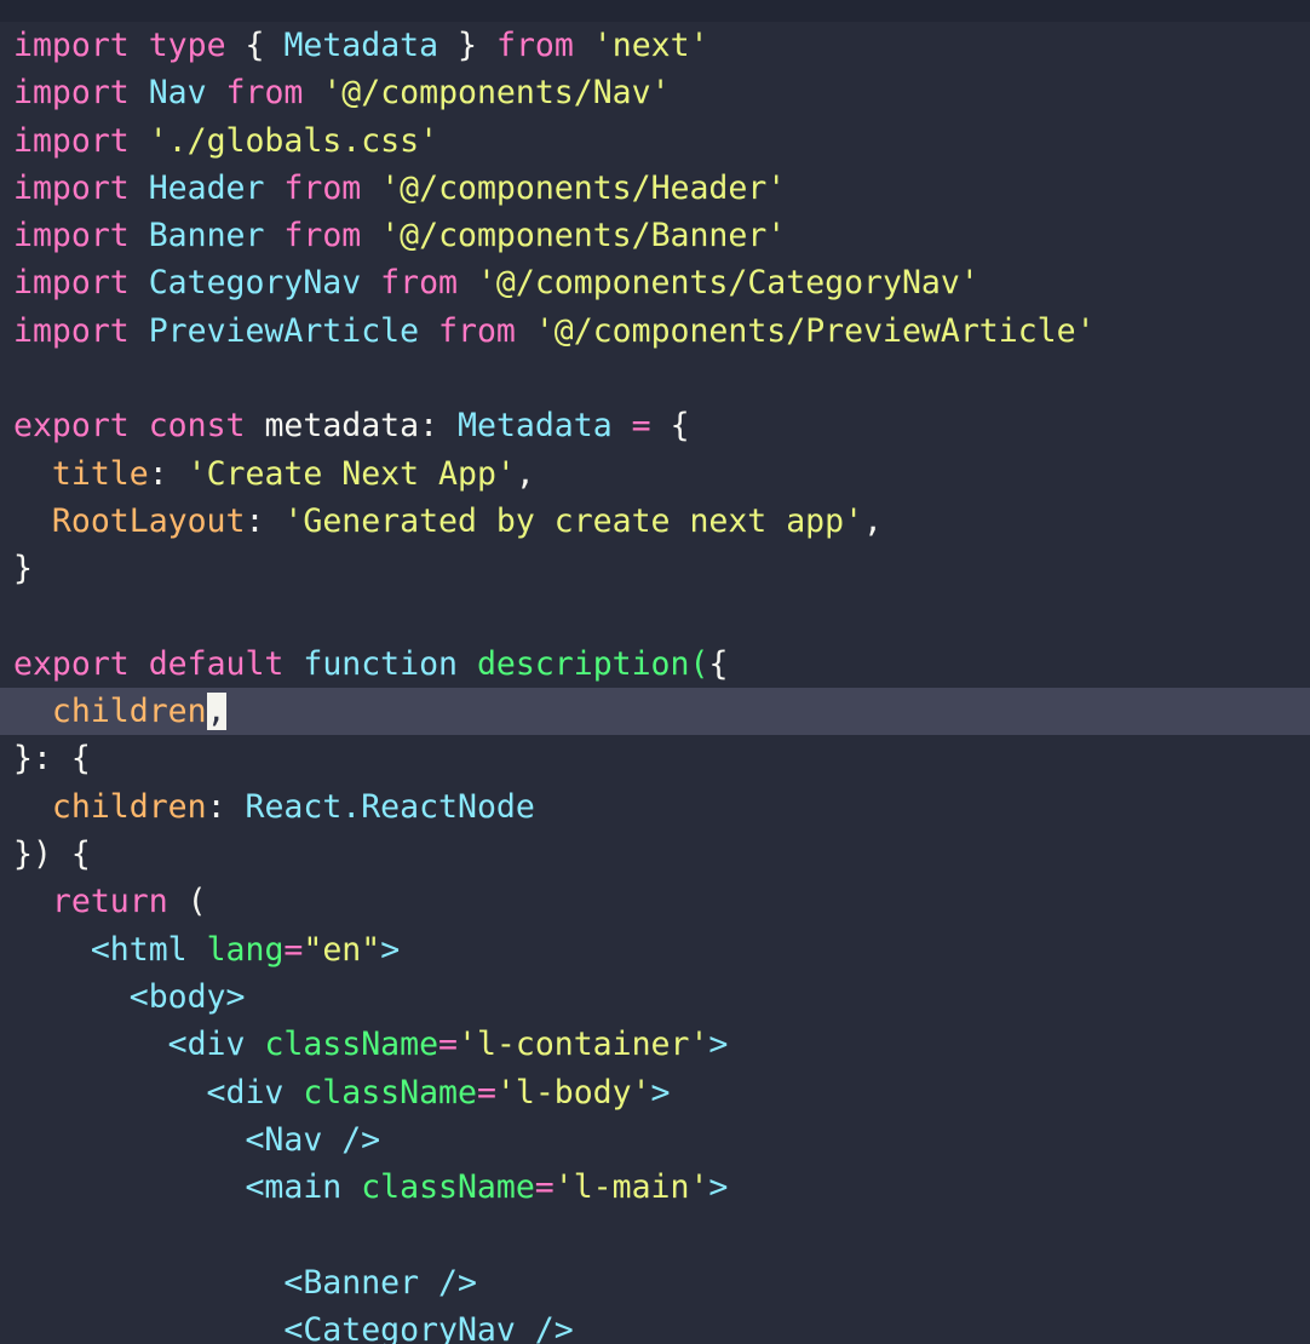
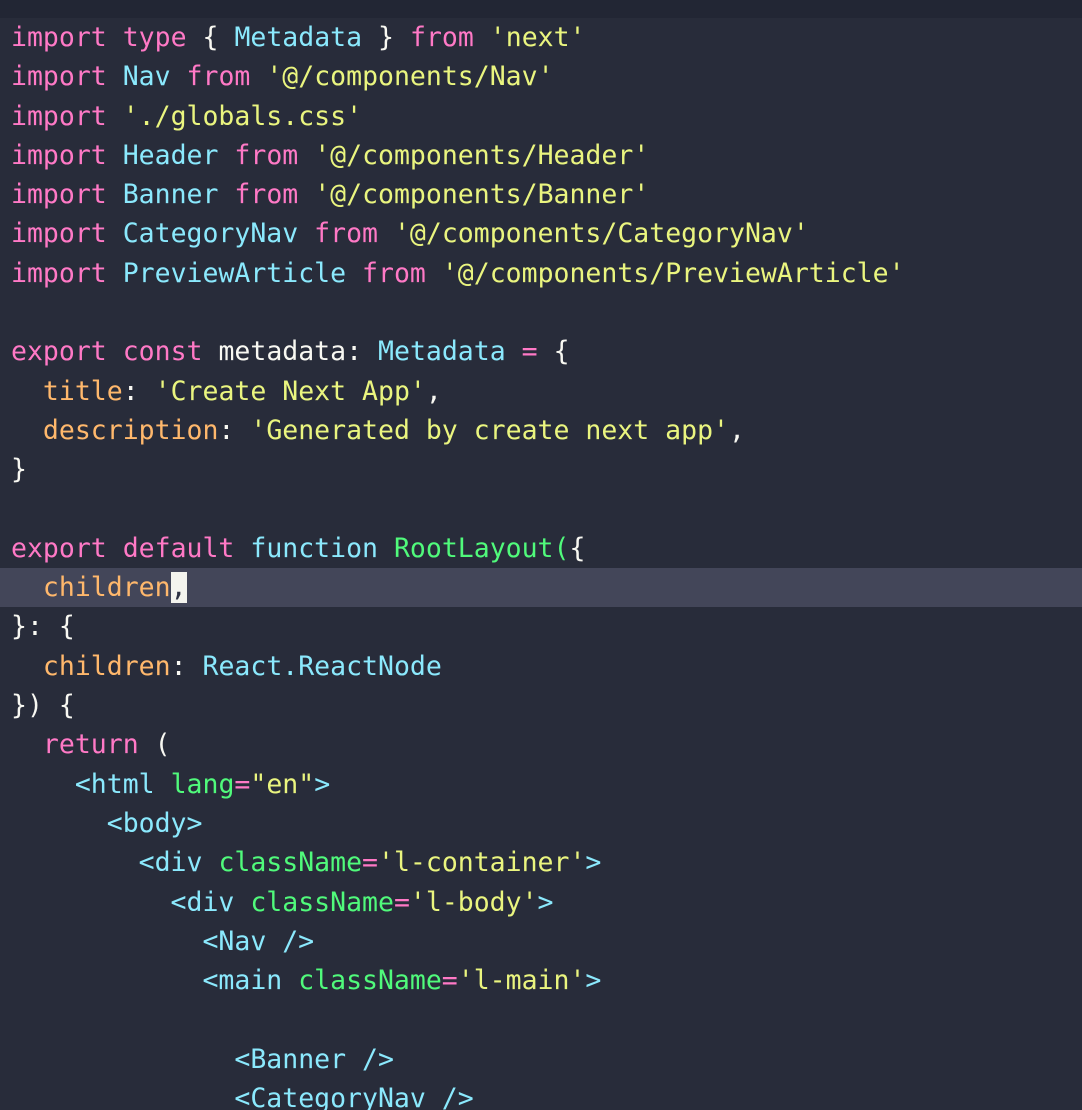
  import type { Metadata } from 'next'
  import Nav from '@/components/Nav'
  import './globals.css'
  import Header from '@/components/Header'
  import Banner from '@/components/Banner'
  import CategoryNav from '@/components/CategoryNav'
  import PreviewArticle from '@/components/PreviewArticle'
  export const metadata: Metadata = {
  title: 'Create Next App',
- RootLayout: 'Generated by create next app',
+ description: 'Generated by create next app',
  }
- export default function description({
+ export default function RootLayout({
  children,
  }: {
  children: React.ReactNode
  }) {
  return (
  <html lang="en">
  <body>
  <div className='l-container'>
  <div className='l-body'>
  <Nav />
  <main className='l-main'>
  <Banner />
  <CategoryNav />
